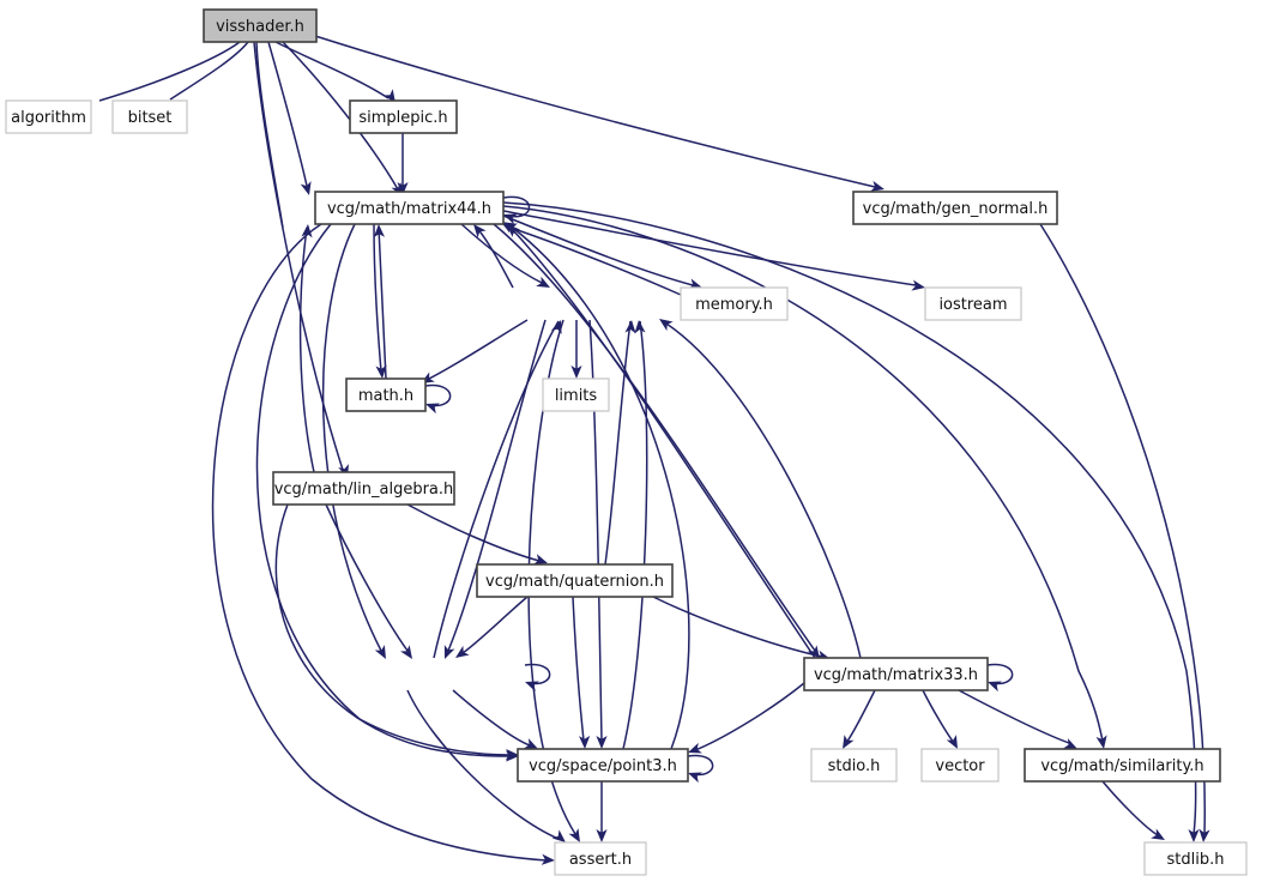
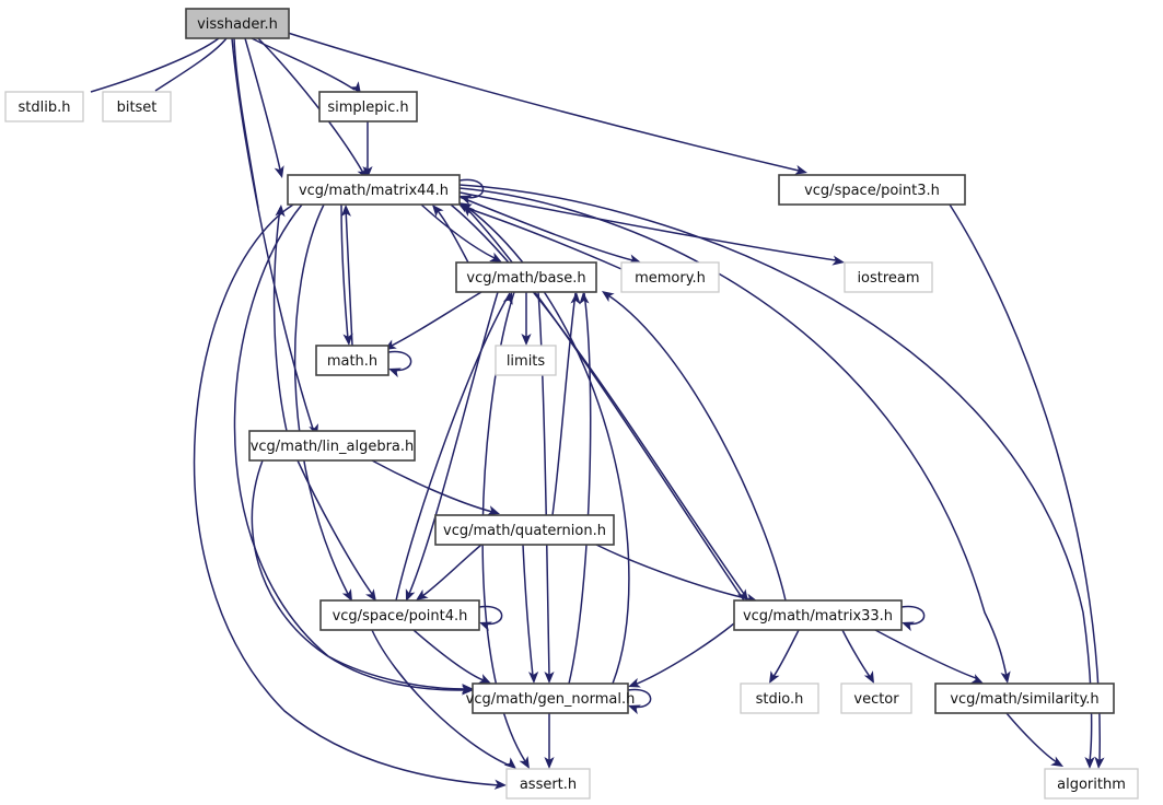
  visshader.h
- algorithm
+ stdlib.h
  bitset
  simplepic.h
  vcg/math/matrix44.h
- vcg/math/gen_normal.h
+ vcg/space/point3.h
+ vcg/math/base.h
  memory.h
  iostream
  math.h
  limits
  vcg/math/lin_algebra.h
  vcg/math/quaternion.h
+ vcg/space/point4.h
  vcg/math/matrix33.h
- vcg/space/point3.h
+ vcg/math/gen_normal.h
  stdio.h
  vector
  vcg/math/similarity.h
  assert.h
- stdlib.h
+ algorithm
